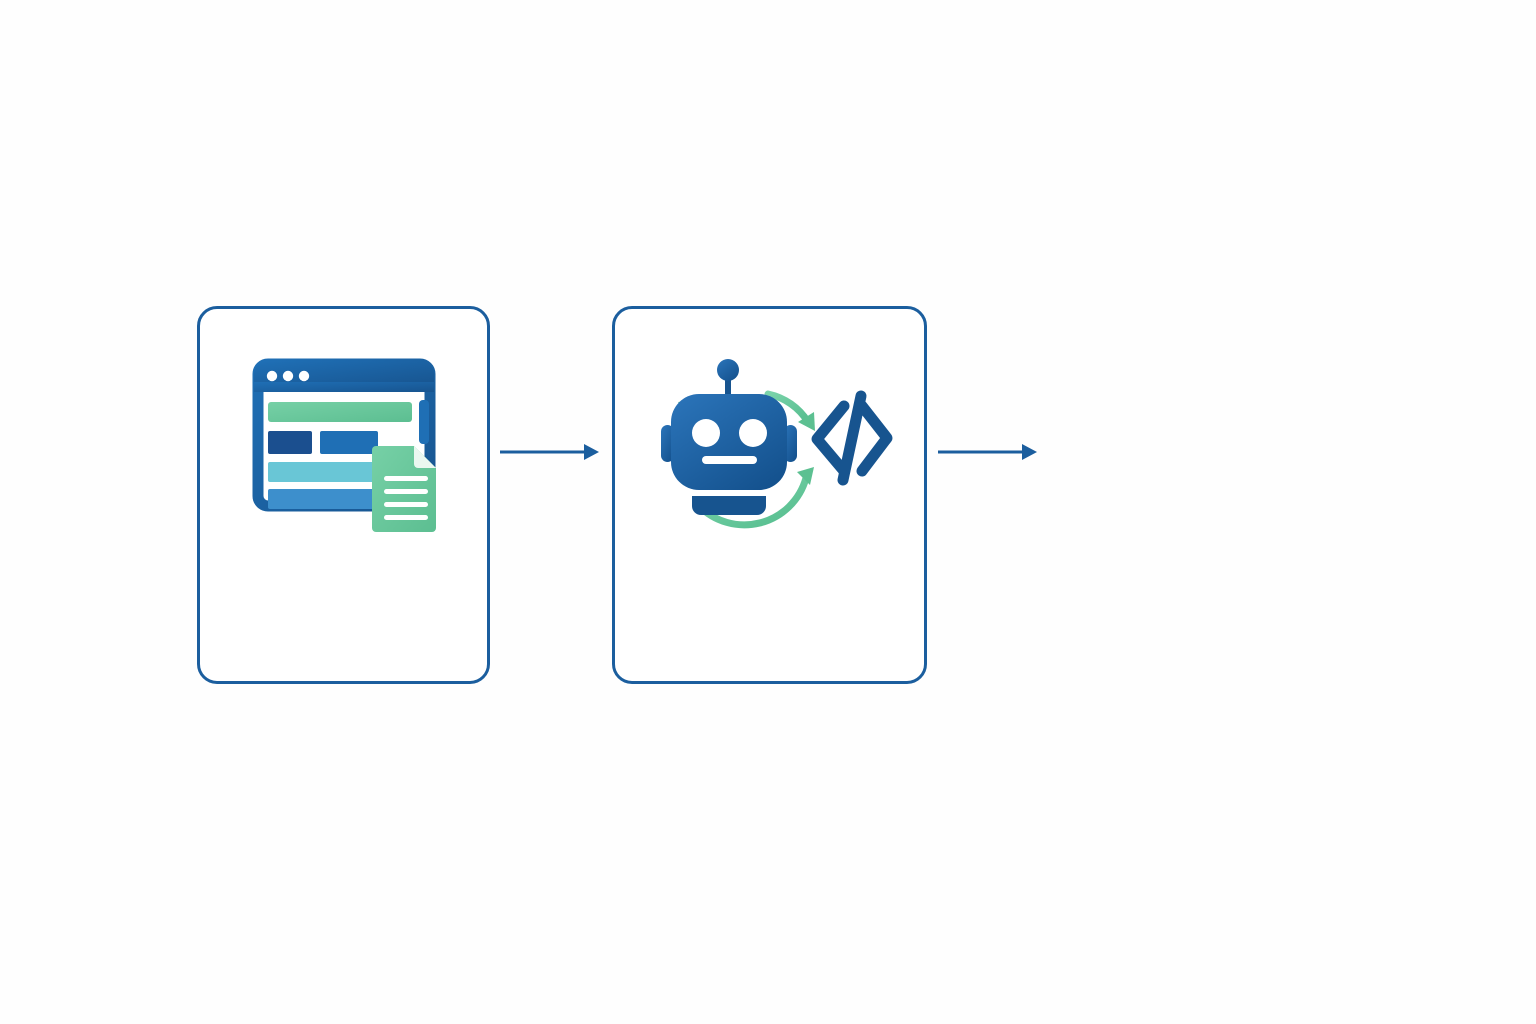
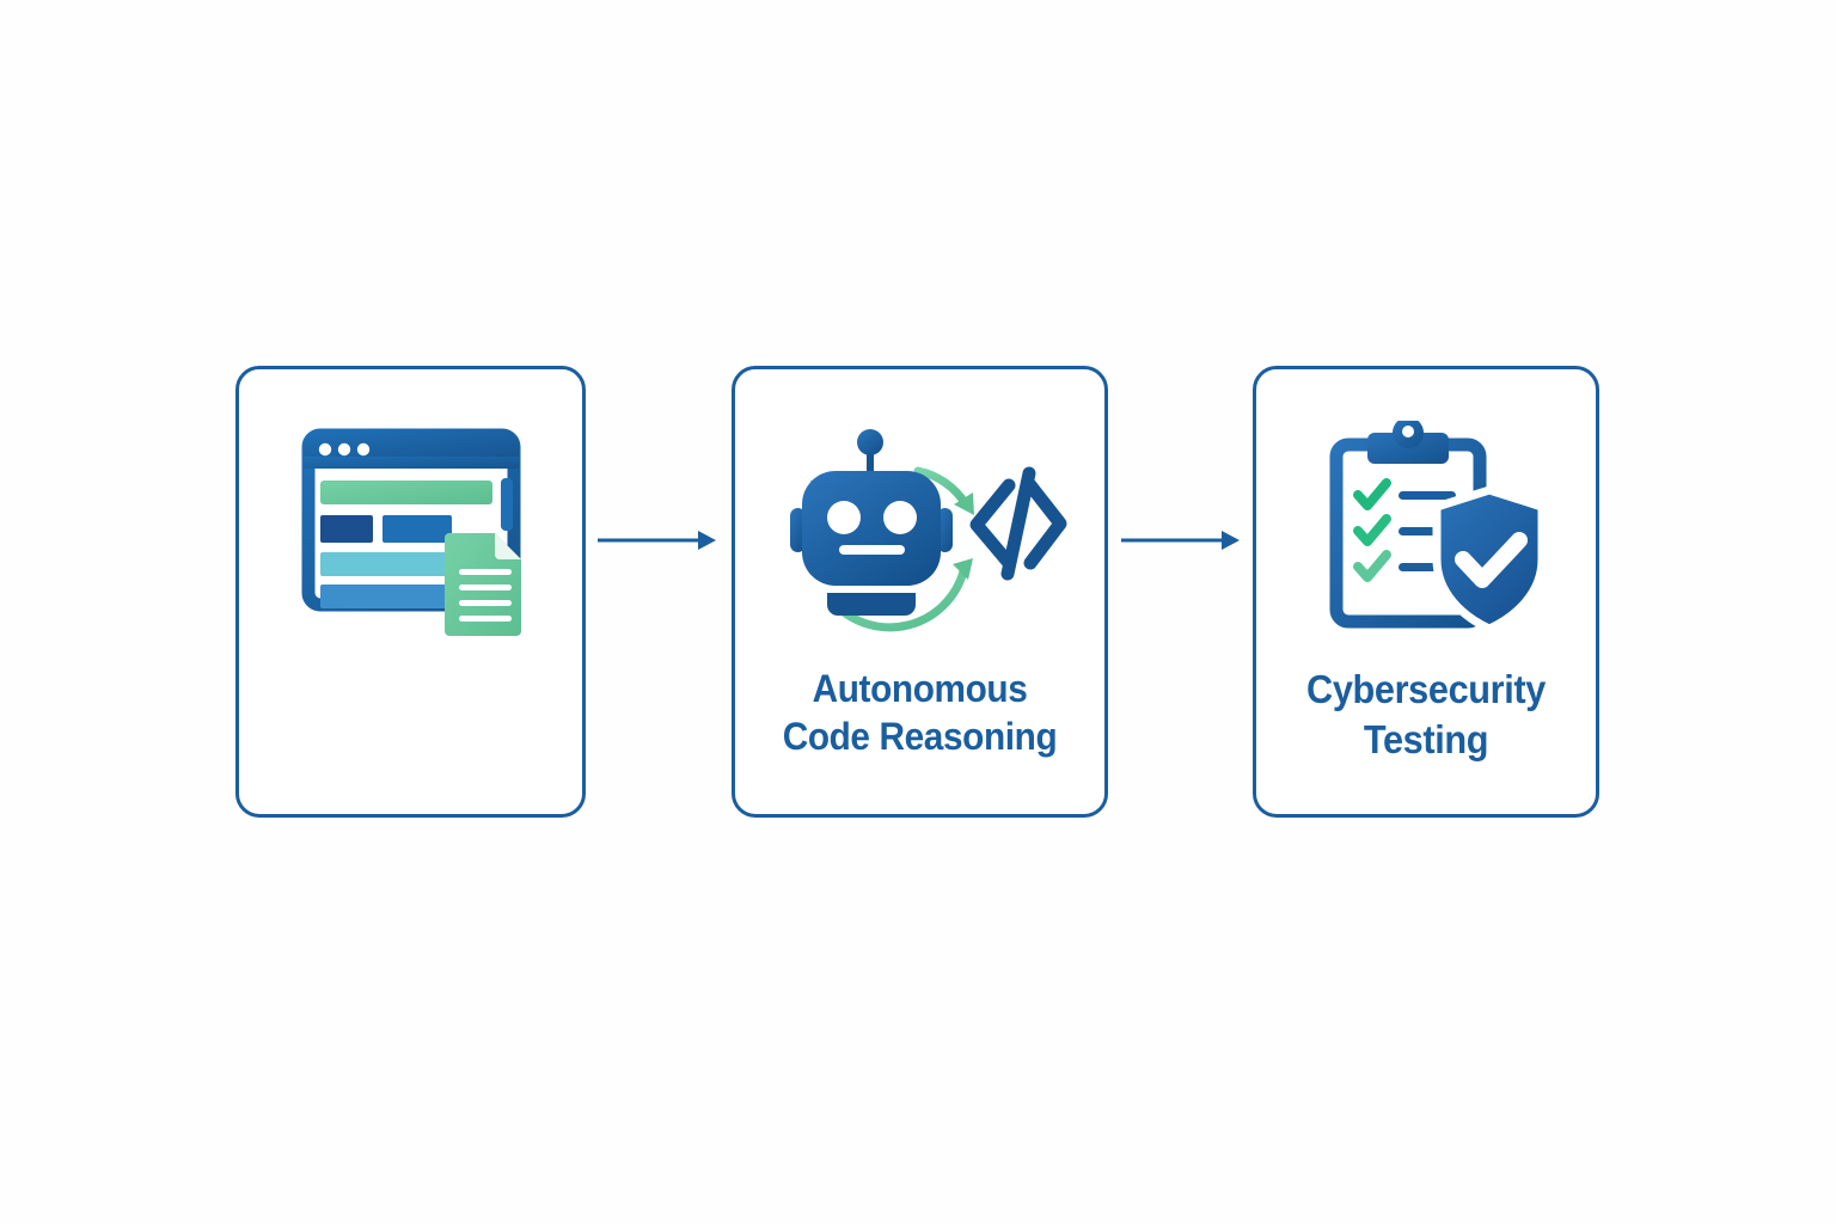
+ Autonomous
+ Code Reasoning
+ Cybersecurity
+ Testing
